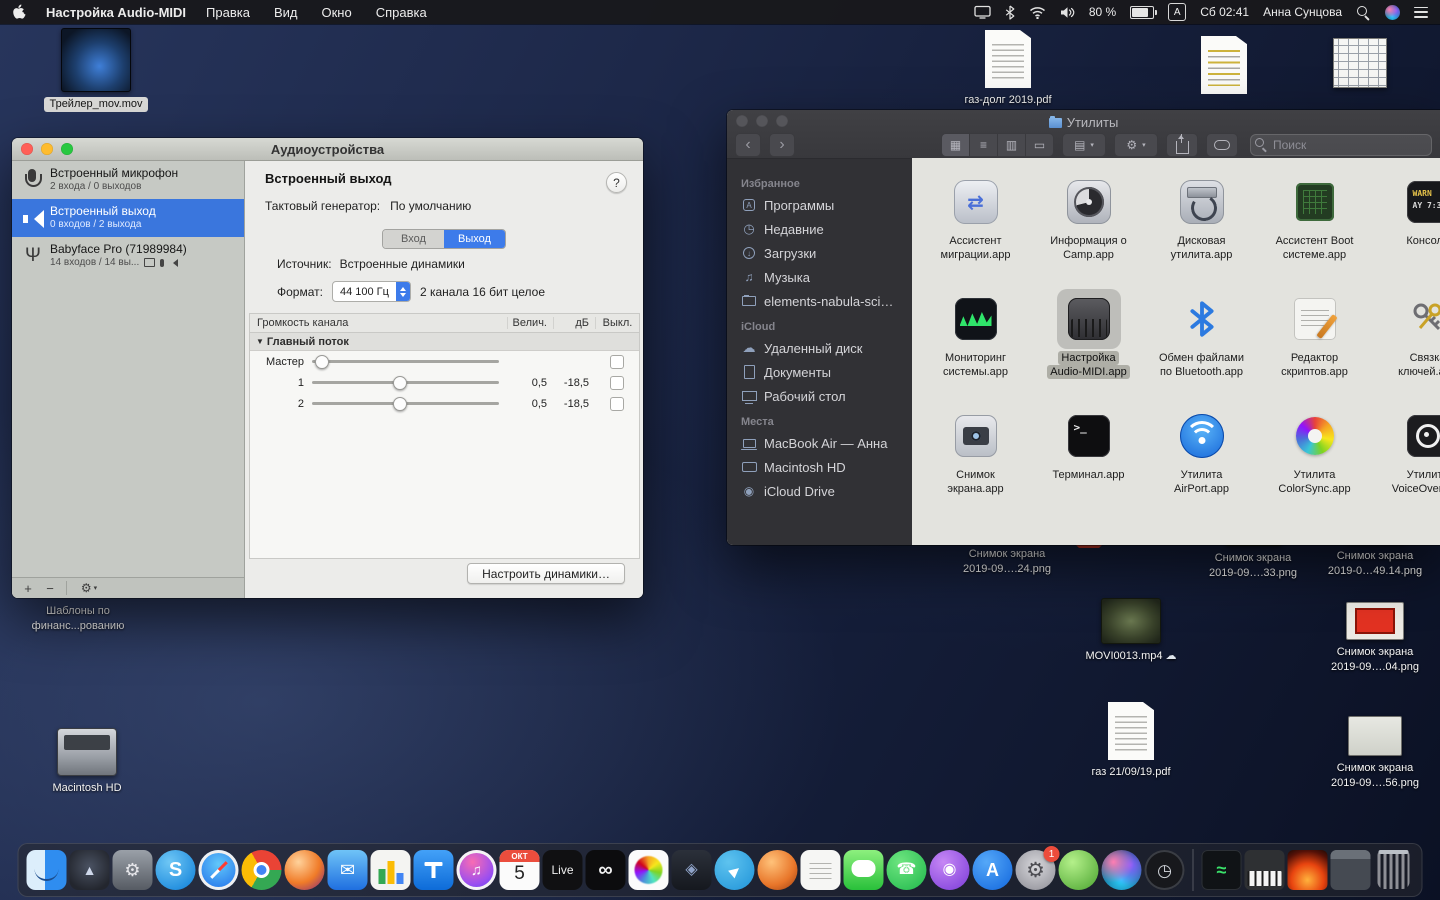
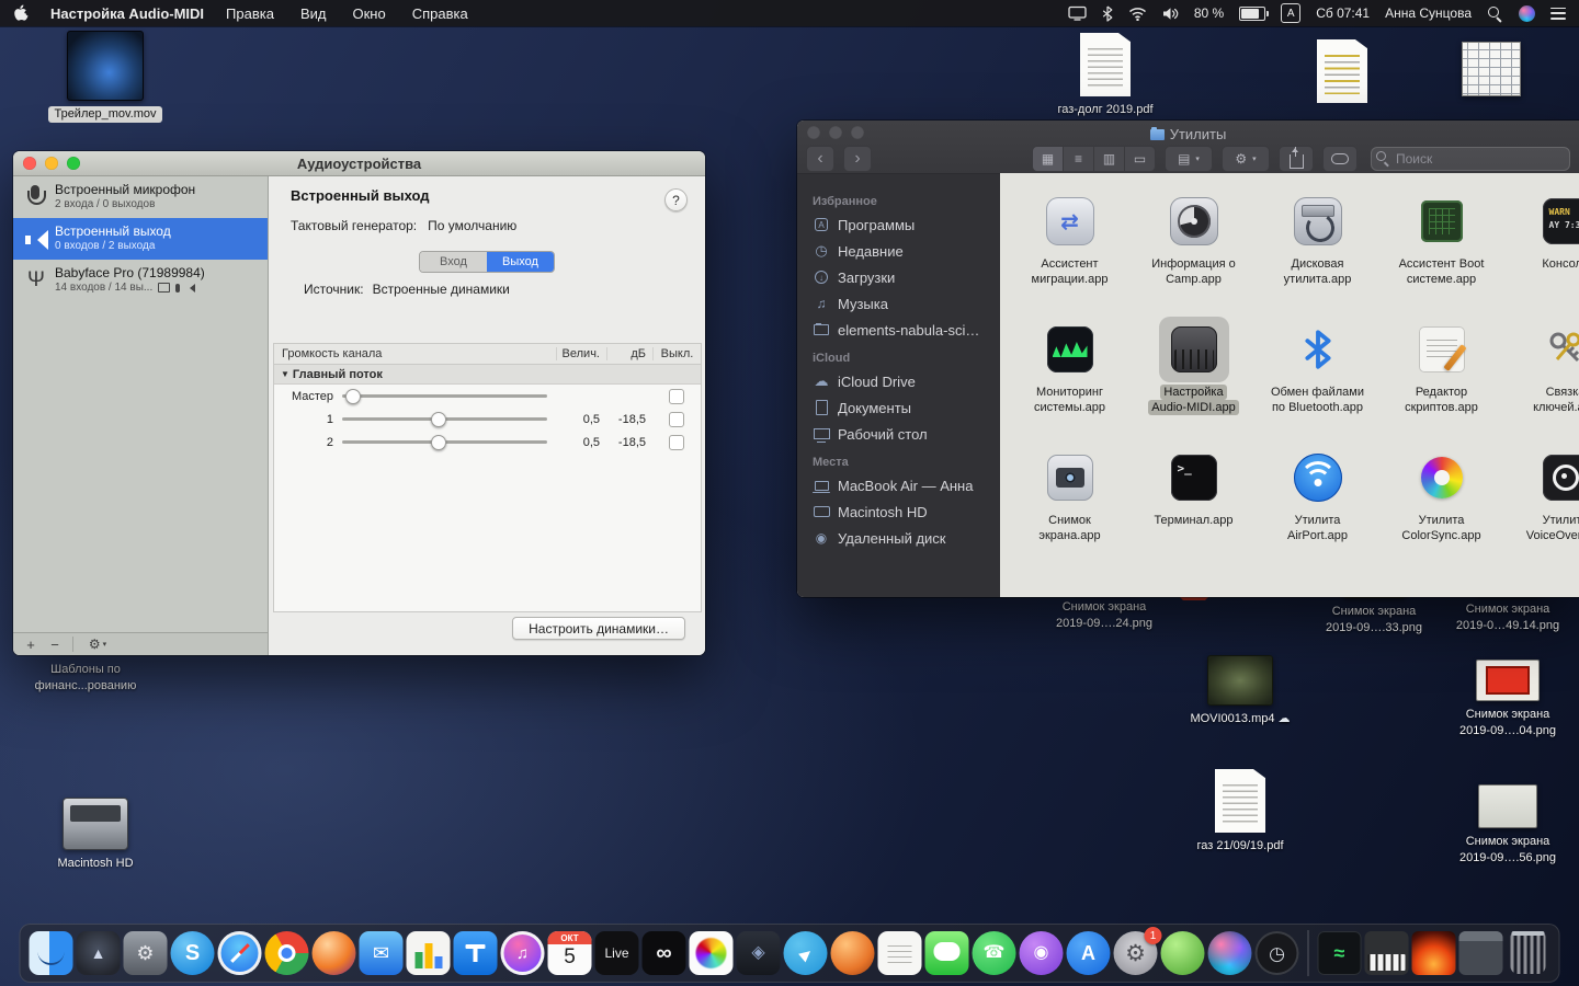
  Трейлер_mov.mov
  газ-долг 2019.pdf
  Шаблоны по
  финанс...рованию
  Снимок экрана
  2019-09….24.png
  Снимок экрана
  2019-09….33.png
  Снимок экрана
  2019-0…49.14.png
  MOVI0013.mp4 ☁
  Снимок экрана
  2019-09….04.png
  газ 21/09/19.pdf
  Снимок экрана
  2019-09….56.png
  Macintosh HD
  Утилиты
  ‹
  ›
  ▦
  ≡
  ▥
  ▭
  ▤
  ⚙
  Поиск
  Избранное
  Программы
  Недавние
  Загрузки
  Музыка
  elements-nabula-sci…
  iCloud
- Удаленный диск
+ iCloud Drive
  Документы
  Рабочий стол
  Места
  MacBook Air — Анна
  Macintosh HD
- iCloud Drive
+ Удаленный диск
  ⇄
  Ассистент
  миграции.app
  Информация о
  Camp.app
  Дисковая
  утилита.app
  Ассистент Boot
  системе.app
  WARN
  AY 7:3
  Консо
  Мониторинг
  системы.app
  Настройка
  Audio-MIDI.app
  Обмен файлами
  по Bluetooth.app
  Редактор
  скриптов.app
  Связк
  ключей.
  Снимок
  экрана.app
  >_
  Терминал.app
  Утилита
  AirPort.app
  Утилита
  ColorSync.app
  Утили
  Аудиоустройства
  Встроенный микрофон
  2 входа / 0 выходов
  Встроенный выход
  0 входов / 2 выхода
  Babyface Pro (71989984)
  14 входов / 14 вы...
  +
  −
  ⚙
  Встроенный выход
  ?
  Тактовый генератор:
  По умолчанию
  Вход
  Выход
  Источник:
  Встроенные динамики
- Формат:
- 44 100 Гц
- 2 канала 16 бит целое
  Громкость канала
  Велич.
  дБ
  Выкл.
  ▼
  Главный поток
  Мастер
  1
  0,5
  -18,5
  2
  0,5
  -18,5
  Настроить динамики…
  Настройка Audio-MIDI
  Правка
  Вид
  Окно
  Справка
  80 %
  А
- Сб 02:41
+ Сб 07:41
  Анна Сунцова
  ▲
  ⚙
  S
  ✉
  ♫
  ОКТ
  5
  Live
  ∞
  ◈
  ☎
  ◉
  A
  ⚙
  1
  ◷
  ≈
